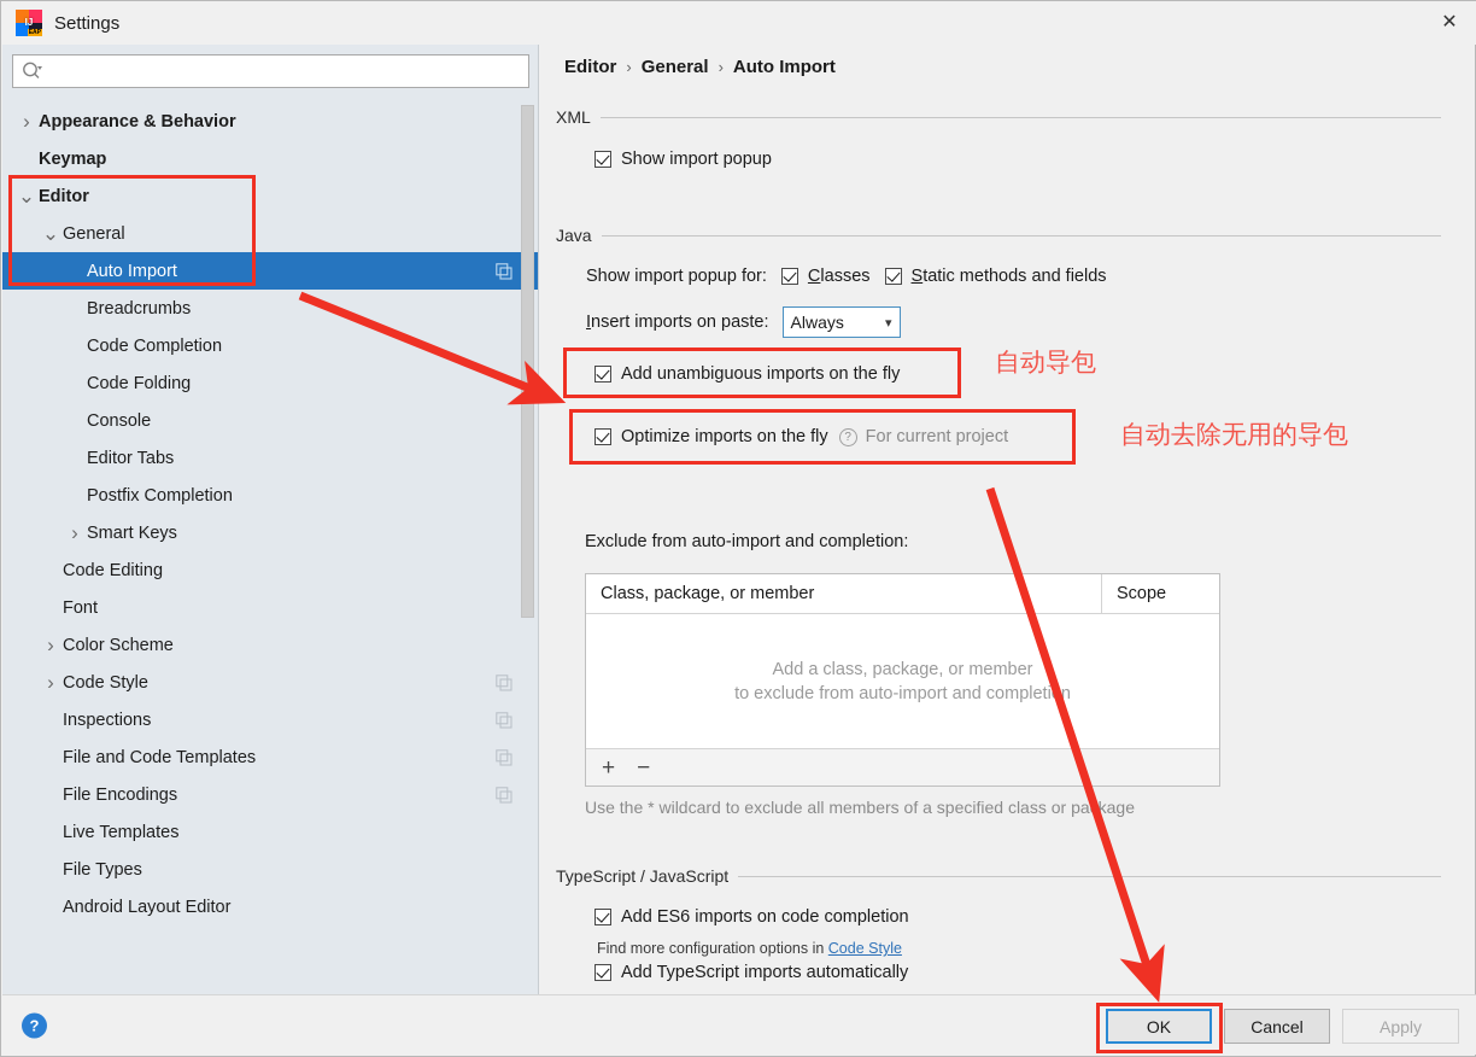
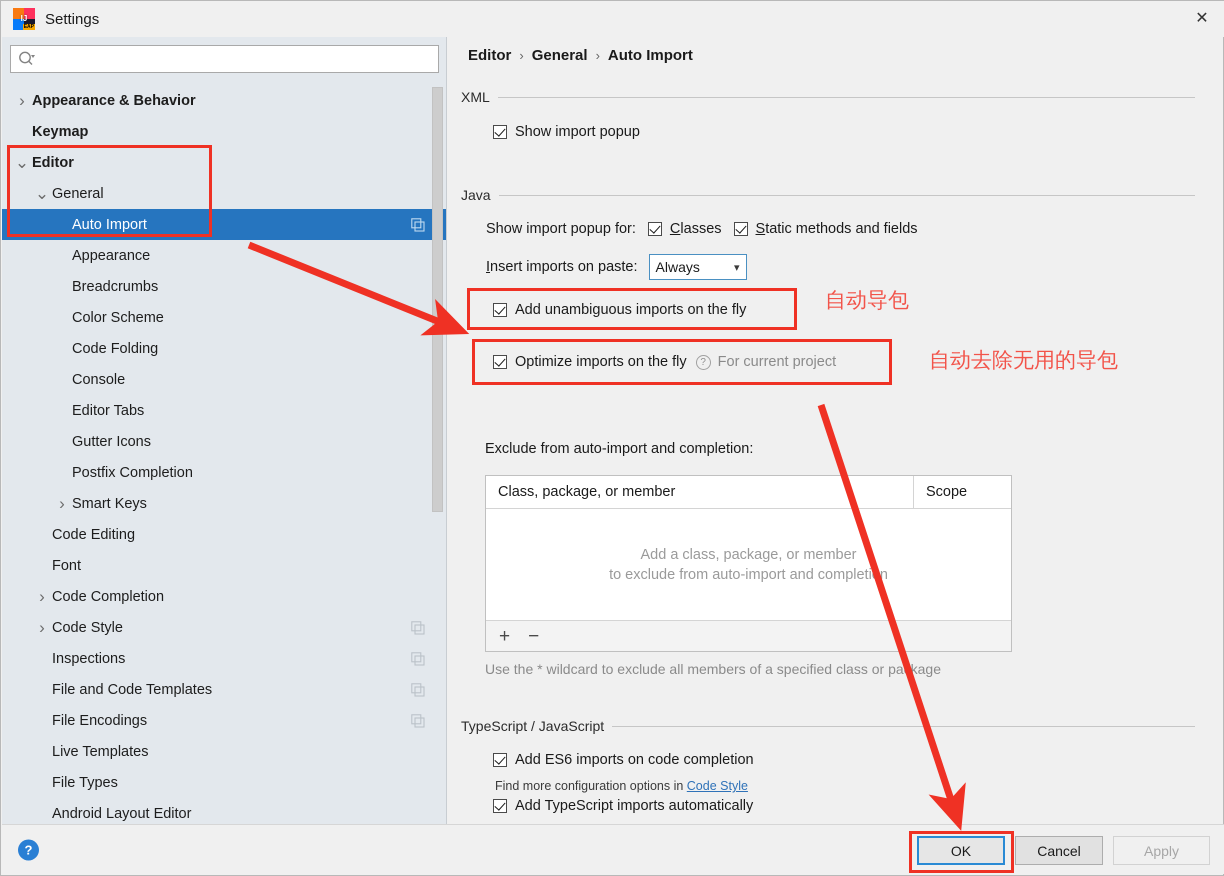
  IJ
  Settings
  ✕
  ›
  Appearance & Behavior
  Keymap
  ⌄
  Editor
  ⌄
  General
  Auto Import
+ Appearance
  Breadcrumbs
- Code Completion
+ Color Scheme
  Code Folding
  Console
  Editor Tabs
+ Gutter Icons
  Postfix Completion
  ›
  Smart Keys
  Code Editing
  Font
  ›
- Color Scheme
+ Code Completion
  ›
  Code Style
  Inspections
  File and Code Templates
  File Encodings
  Live Templates
  File Types
  Android Layout Editor
  Editor
  ›
  General
  ›
  Auto Import
  XML
  Show import popup
  Java
  Show import popup for:
  Classes
  Static methods and fields
  Insert imports on paste:
  Always
  ▾
  Add unambiguous imports on the fly
  Optimize imports on the fly
  ?
  For current project
  Exclude from auto-import and completion:
  Class, package, or member
  Scope
  Add a class, package, or member
  to exclude from auto-import and completin
  +
  −
  Use the * wildcard to exclude all members of a specified class or pakage
  TypeScript / JavaScript
  Add ES6 imports on code completion
  Find more configuration options in Code Style
  Add TypeScript imports automatically
  ?
  OK
  Cancel
  Apply
  自动导包
  自动去除无用的导包
